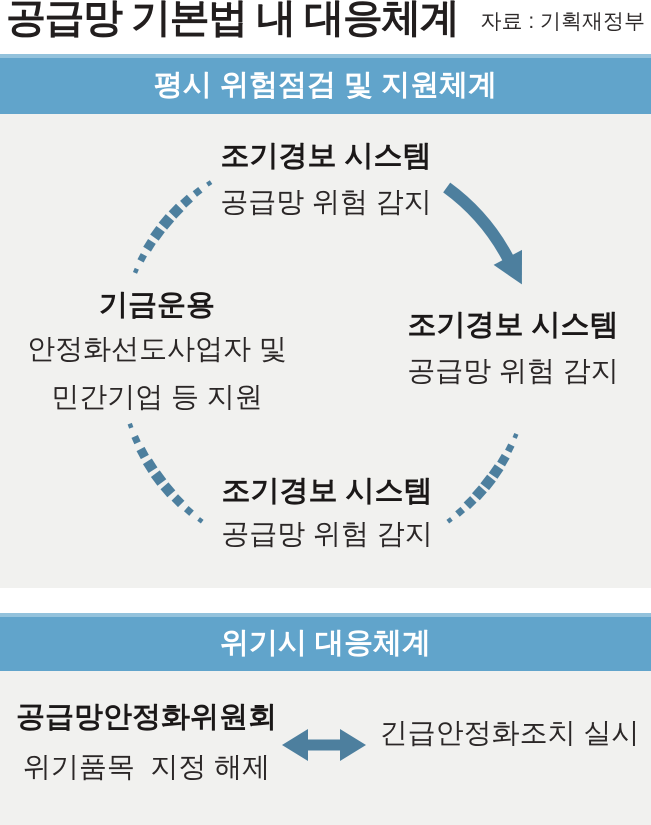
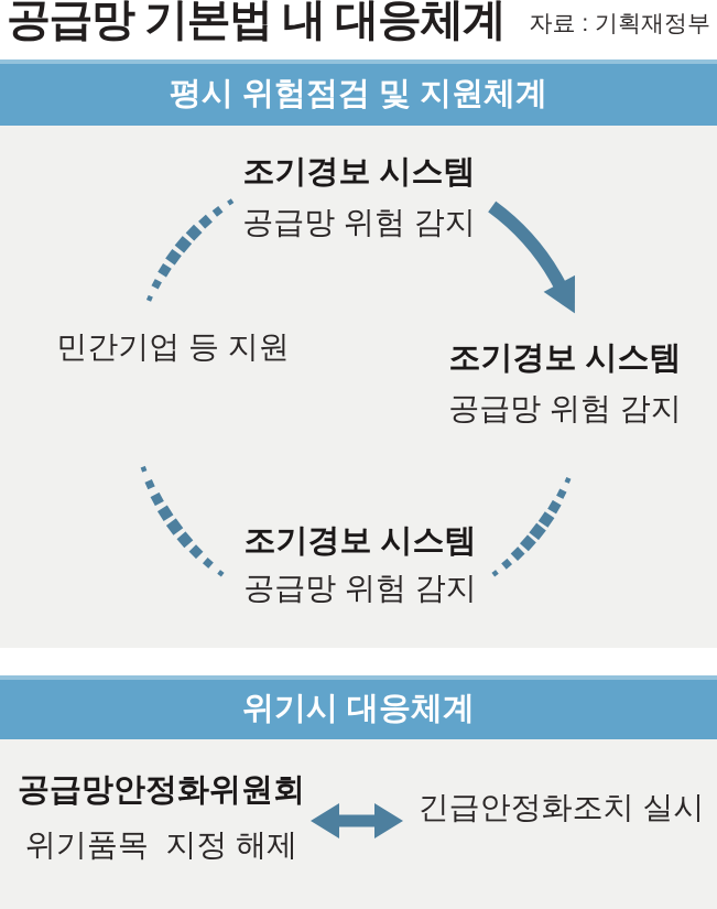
  공급망 기본법 내 대응체계
  자료 : 기획재정부
  평시 위험점검 및 지원체계
  조기경보 시스템
  공급망 위험 감지
  조기경보 시스템
  공급망 위험 감지
- 기금운용
- 안정화선도사업자 및
  민간기업 등 지원
  조기경보 시스템
  공급망 위험 감지
  위기시 대응체계
  공급망안정화위원회
  위기품목 지정 해제
  긴급안정화조치 실시
